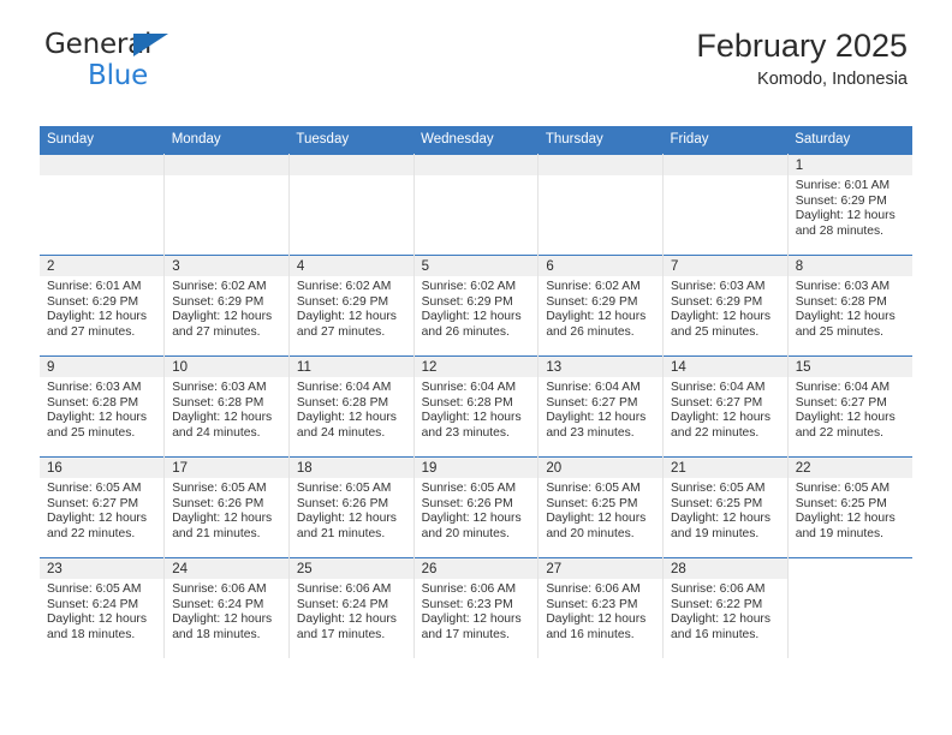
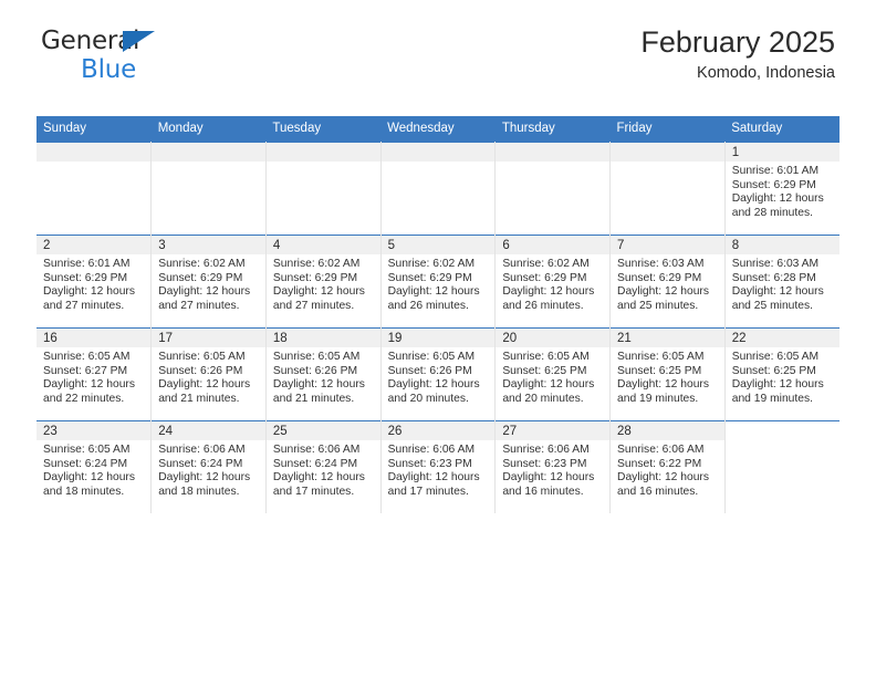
  General
  Blue
  February 2025
  Komodo, Indonesia
  Sunday	Monday	Tuesday	Wednesday	Thursday	Friday	Saturday
  						1Sunrise: 6:01 AMSunset: 6:29 PMDaylight: 12 hoursand 28 minutes.
  2Sunrise: 6:01 AMSunset: 6:29 PMDaylight: 12 hoursand 27 minutes.	3Sunrise: 6:02 AMSunset: 6:29 PMDaylight: 12 hoursand 27 minutes.	4Sunrise: 6:02 AMSunset: 6:29 PMDaylight: 12 hoursand 27 minutes.	5Sunrise: 6:02 AMSunset: 6:29 PMDaylight: 12 hoursand 26 minutes.	6Sunrise: 6:02 AMSunset: 6:29 PMDaylight: 12 hoursand 26 minutes.	7Sunrise: 6:03 AMSunset: 6:29 PMDaylight: 12 hoursand 25 minutes.	8Sunrise: 6:03 AMSunset: 6:28 PMDaylight: 12 hoursand 25 minutes.
- 9Sunrise: 6:03 AMSunset: 6:28 PMDaylight: 12 hoursand 25 minutes.	10Sunrise: 6:03 AMSunset: 6:28 PMDaylight: 12 hoursand 24 minutes.	11Sunrise: 6:04 AMSunset: 6:28 PMDaylight: 12 hoursand 24 minutes.	12Sunrise: 6:04 AMSunset: 6:28 PMDaylight: 12 hoursand 23 minutes.	13Sunrise: 6:04 AMSunset: 6:27 PMDaylight: 12 hoursand 23 minutes.	14Sunrise: 6:04 AMSunset: 6:27 PMDaylight: 12 hoursand 22 minutes.	15Sunrise: 6:04 AMSunset: 6:27 PMDaylight: 12 hoursand 22 minutes.
  16Sunrise: 6:05 AMSunset: 6:27 PMDaylight: 12 hoursand 22 minutes.	17Sunrise: 6:05 AMSunset: 6:26 PMDaylight: 12 hoursand 21 minutes.	18Sunrise: 6:05 AMSunset: 6:26 PMDaylight: 12 hoursand 21 minutes.	19Sunrise: 6:05 AMSunset: 6:26 PMDaylight: 12 hoursand 20 minutes.	20Sunrise: 6:05 AMSunset: 6:25 PMDaylight: 12 hoursand 20 minutes.	21Sunrise: 6:05 AMSunset: 6:25 PMDaylight: 12 hoursand 19 minutes.	22Sunrise: 6:05 AMSunset: 6:25 PMDaylight: 12 hoursand 19 minutes.
  23Sunrise: 6:05 AMSunset: 6:24 PMDaylight: 12 hoursand 18 minutes.	24Sunrise: 6:06 AMSunset: 6:24 PMDaylight: 12 hoursand 18 minutes.	25Sunrise: 6:06 AMSunset: 6:24 PMDaylight: 12 hoursand 17 minutes.	26Sunrise: 6:06 AMSunset: 6:23 PMDaylight: 12 hoursand 17 minutes.	27Sunrise: 6:06 AMSunset: 6:23 PMDaylight: 12 hoursand 16 minutes.	28Sunrise: 6:06 AMSunset: 6:22 PMDaylight: 12 hoursand 16 minutes.
